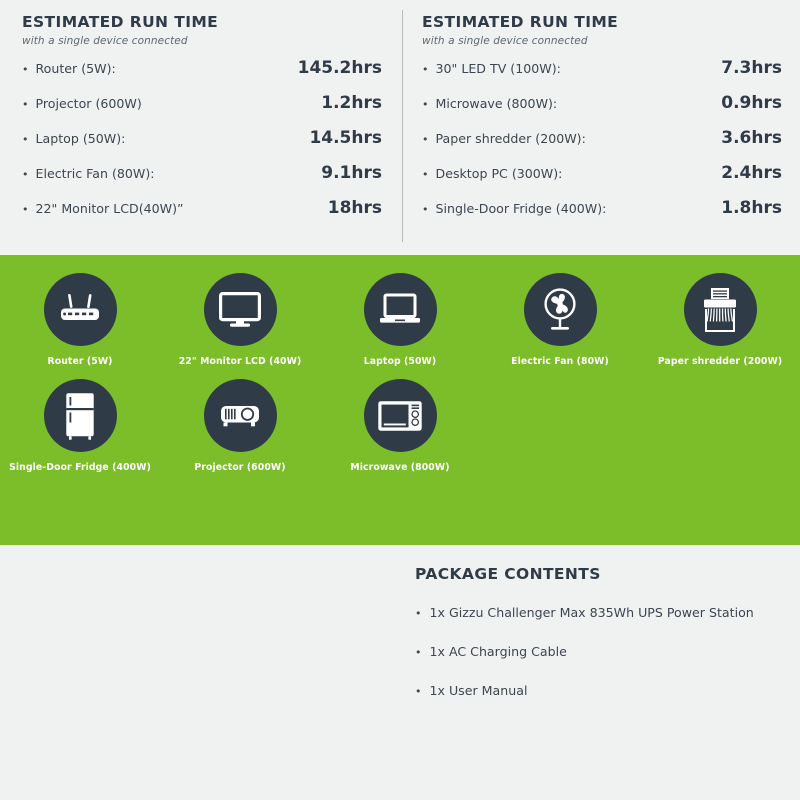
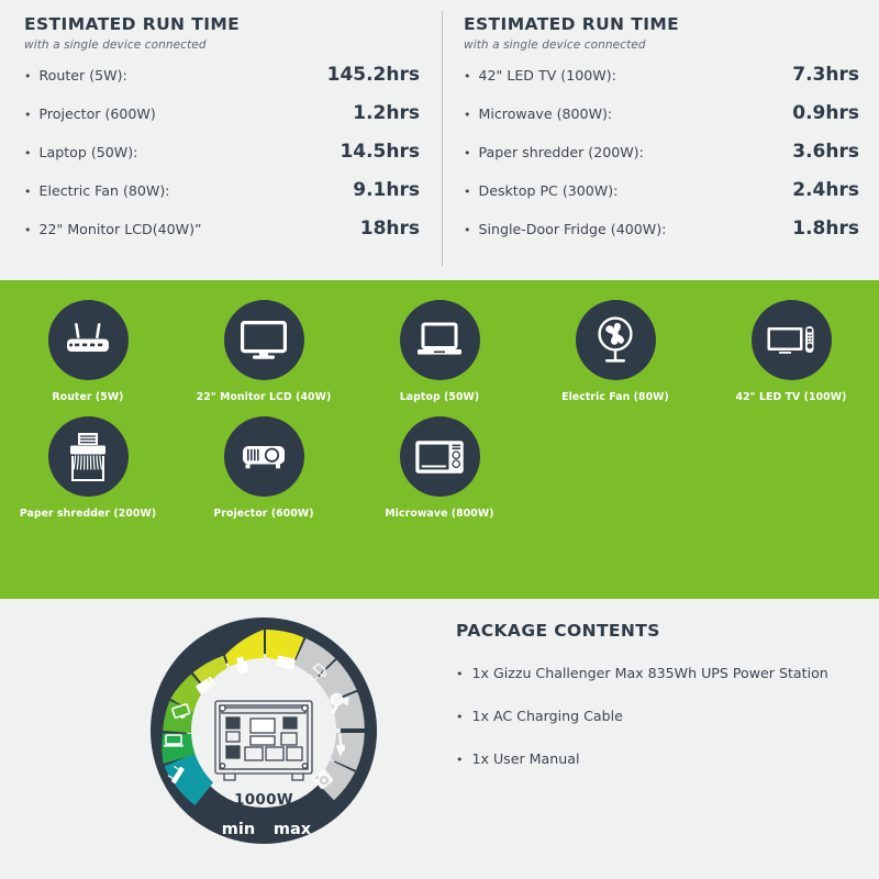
  ESTIMATED RUN TIME
  with a single device connected
  •
  Router (5W):
  145.2hrs
  •
  Projector (600W)
  1.2hrs
  •
  Laptop (50W):
  14.5hrs
  •
  Electric Fan (80W):
  9.1hrs
  •
  22" Monitor LCD(40W)”
  18hrs
  ESTIMATED RUN TIME
  with a single device connected
  •
- 30" LED TV (100W):
+ 42" LED TV (100W):
  7.3hrs
  •
  Microwave (800W):
  0.9hrs
  •
  Paper shredder (200W):
  3.6hrs
  •
  Desktop PC (300W):
  2.4hrs
  •
  Single-Door Fridge (400W):
  1.8hrs
  Router (5W)
  22" Monitor LCD (40W)
  Laptop (50W)
  Electric Fan (80W)
+ 42" LED TV (100W)
  Paper shredder (200W)
- Single-Door Fridge (400W)
  Projector (600W)
  Microwave (800W)
+ min
+ max
+ 1000W
  PACKAGE CONTENTS
  •
  1x Gizzu Challenger Max 835Wh UPS Power Station
  •
  1x AC Charging Cable
  •
  1x User Manual
